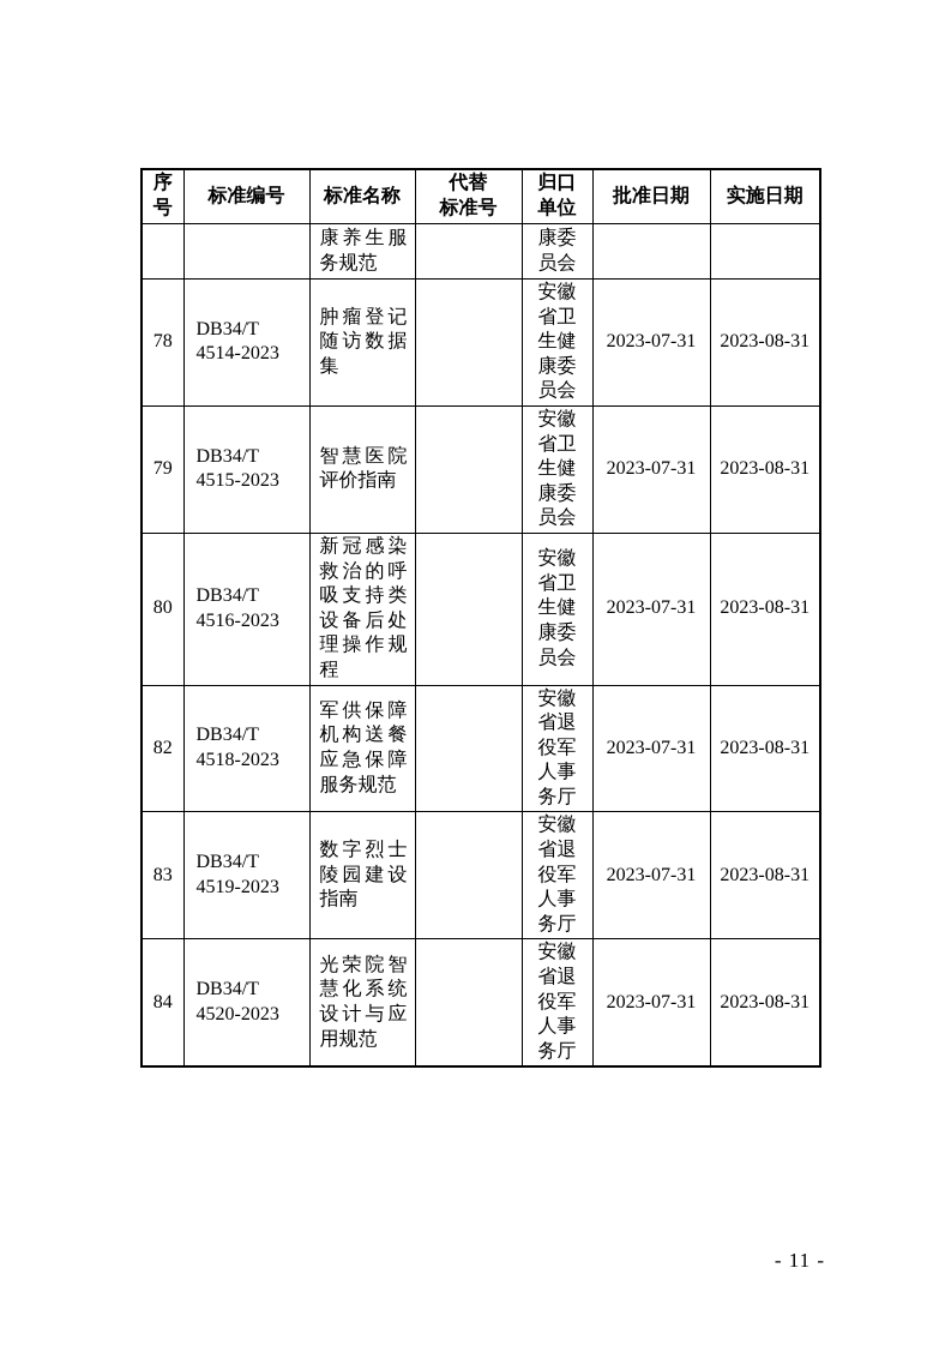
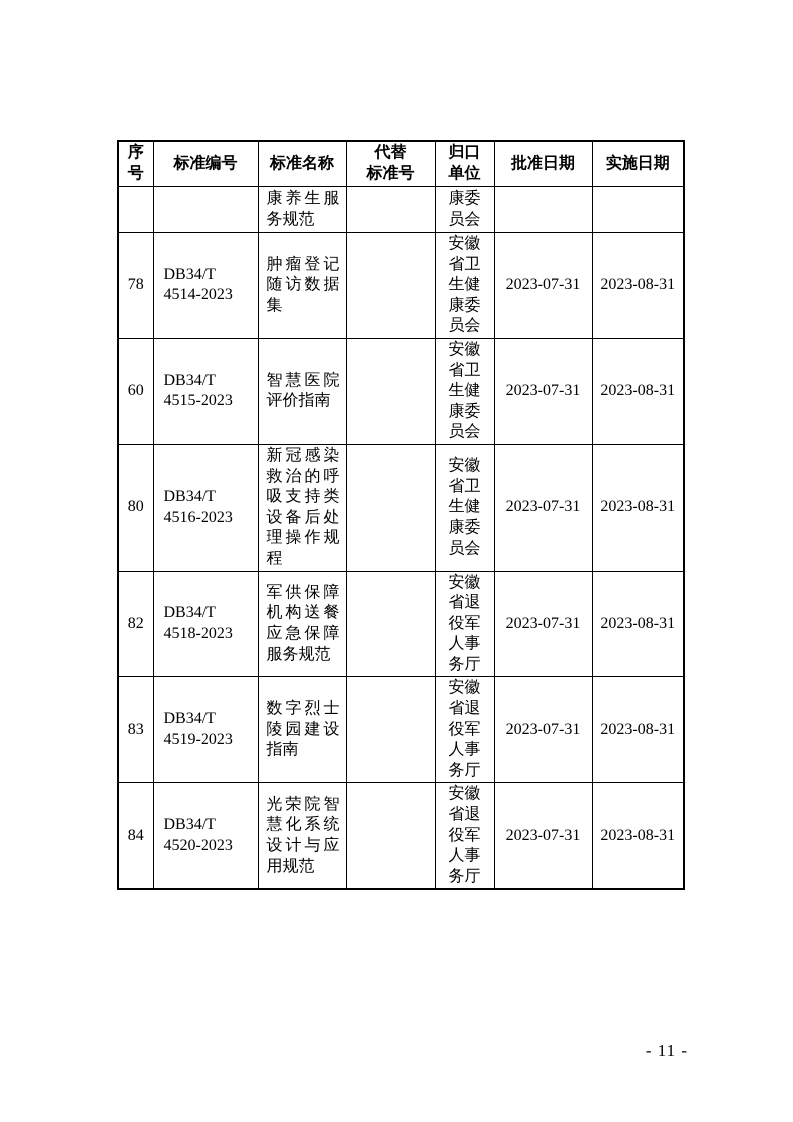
  序 号	标准编号	标准名称	代替 标准号	归口 单位	批准日期	实施日期
  		康养生服务规范		康委 员会
  78	DB34/T 4514-2023	肿瘤登记随访数据集		安徽 省卫 生健 康委 员会	2023-07-31	2023-08-31
- 79	DB34/T 4515-2023	智慧医院评价指南		安徽 省卫 生健 康委 员会	2023-07-31	2023-08-31
+ 60	DB34/T 4515-2023	智慧医院评价指南		安徽 省卫 生健 康委 员会	2023-07-31	2023-08-31
  80	DB34/T 4516-2023	新冠感染救治的呼吸支持类设备后处理操作规程		安徽 省卫 生健 康委 员会	2023-07-31	2023-08-31
  82	DB34/T 4518-2023	军供保障机构送餐应急保障服务规范		安徽 省退 役军 人事 务厅	2023-07-31	2023-08-31
  83	DB34/T 4519-2023	数字烈士陵园建设指南		安徽 省退 役军 人事 务厅	2023-07-31	2023-08-31
  84	DB34/T 4520-2023	光荣院智慧化系统设计与应用规范		安徽 省退 役军 人事 务厅	2023-07-31	2023-08-31
  - 11 -
